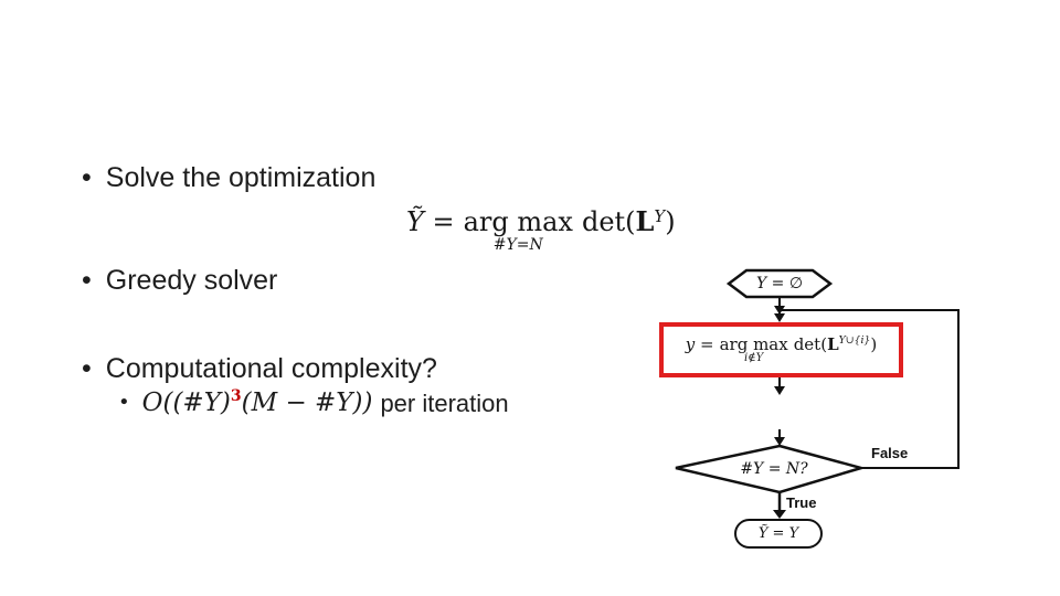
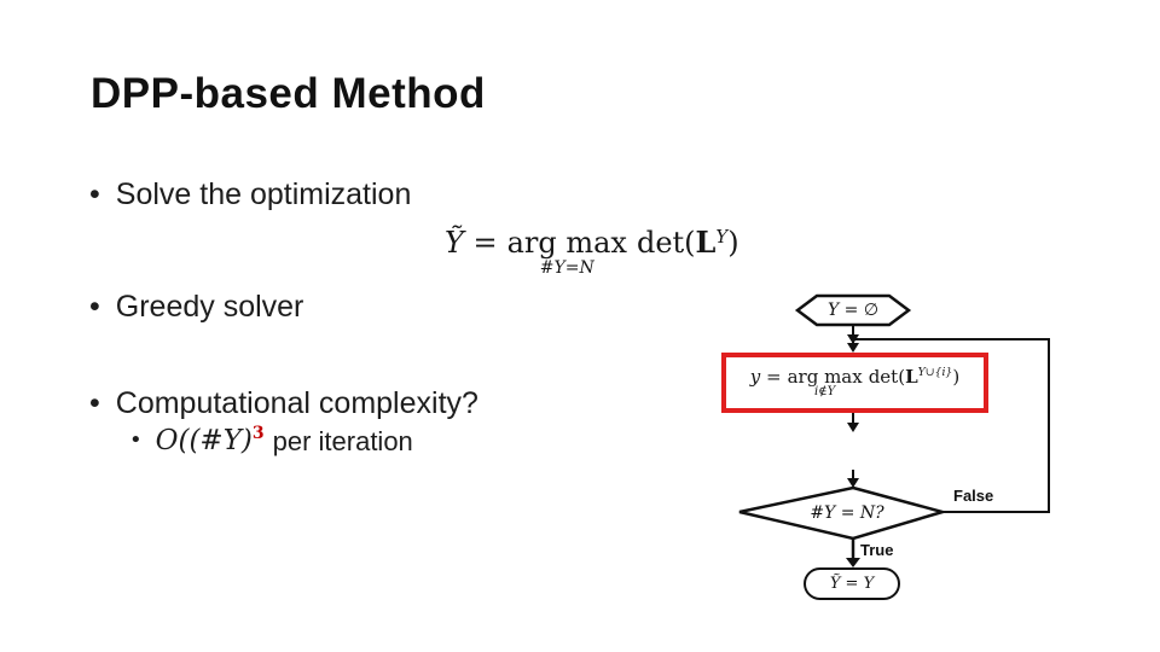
+ DPP-based Method
  •
  Solve the optimization
  Ỹ =
  arg max
  #Y=N
  det(
  L
  Y
  )
  •
  Greedy solver
  •
  Computational complexity?
  •
  O((#Y)
  3
- (M − #Y))
  per iteration
  Y = ∅
  y =
  arg max
  i∉Y
  det(
  L
  Y∪{i}
  )
  #Y = N?
  False
  True
  Ỹ = Y
